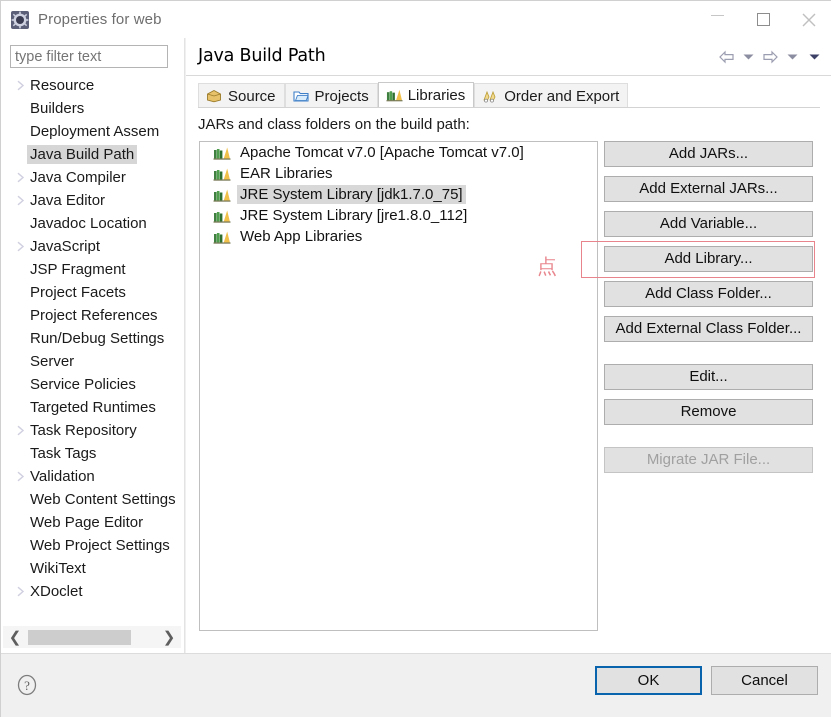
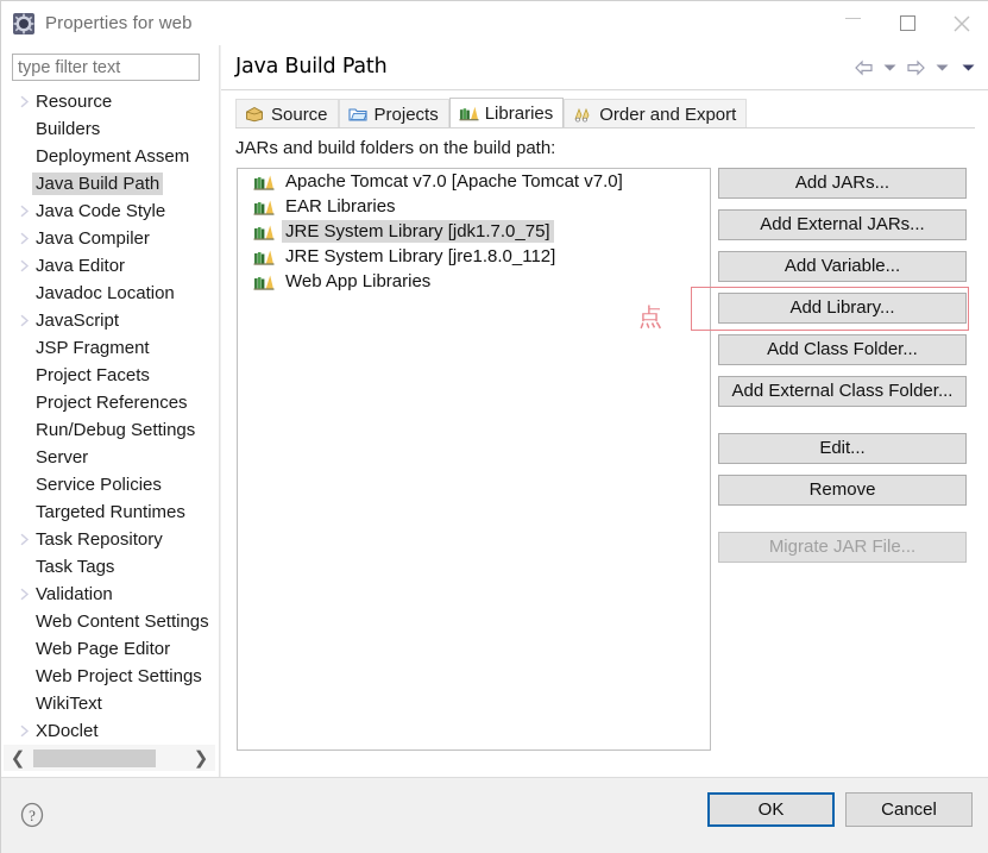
  Properties for web
  type filter text
  Resource
  Builders
  Deployment Assem
  Java Build Path
+ Java Code Style
  Java Compiler
  Java Editor
  Javadoc Location
  JavaScript
  JSP Fragment
  Project Facets
  Project References
  Run/Debug Settings
  Server
  Service Policies
  Targeted Runtimes
  Task Repository
  Task Tags
  Validation
  Web Content Settings
  Web Page Editor
  Web Project Settings
  WikiText
  XDoclet
  ❮
  ❯
  Java Build Path
  Source
  Projects
  Libraries
  Order and Export
- JARs and class folders on the build path:
+ JARs and build folders on the build path:
  Apache Tomcat v7.0 [Apache Tomcat v7.0]
  EAR Libraries
  JRE System Library [jdk1.7.0_75]
  JRE System Library [jre1.8.0_112]
  Web App Libraries
  Add JARs...
  Add External JARs...
  Add Variable...
  Add Library...
  Add Class Folder...
  Add External Class Folder...
  Edit...
  Remove
  Migrate JAR File...
  点
  ?
  OK
  Cancel
